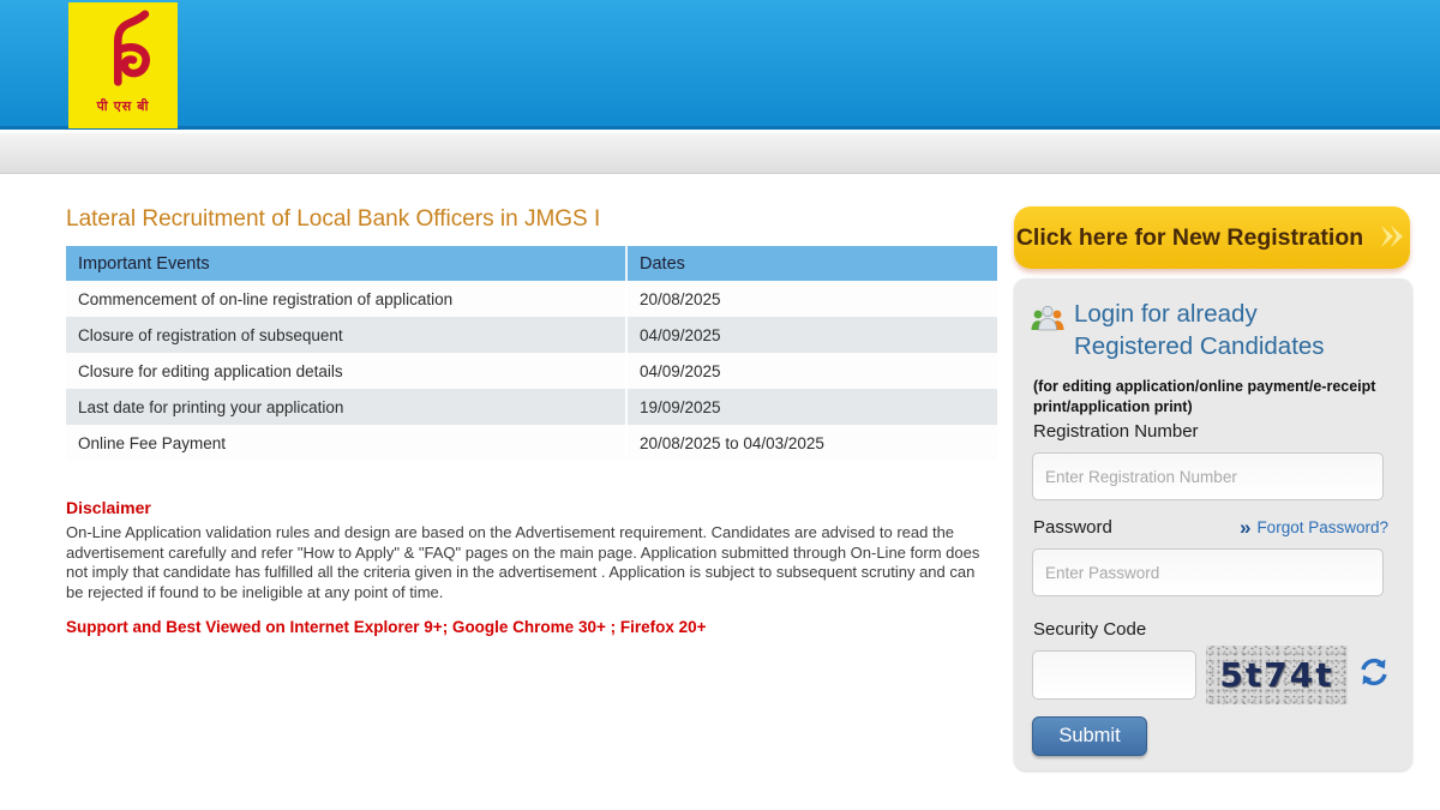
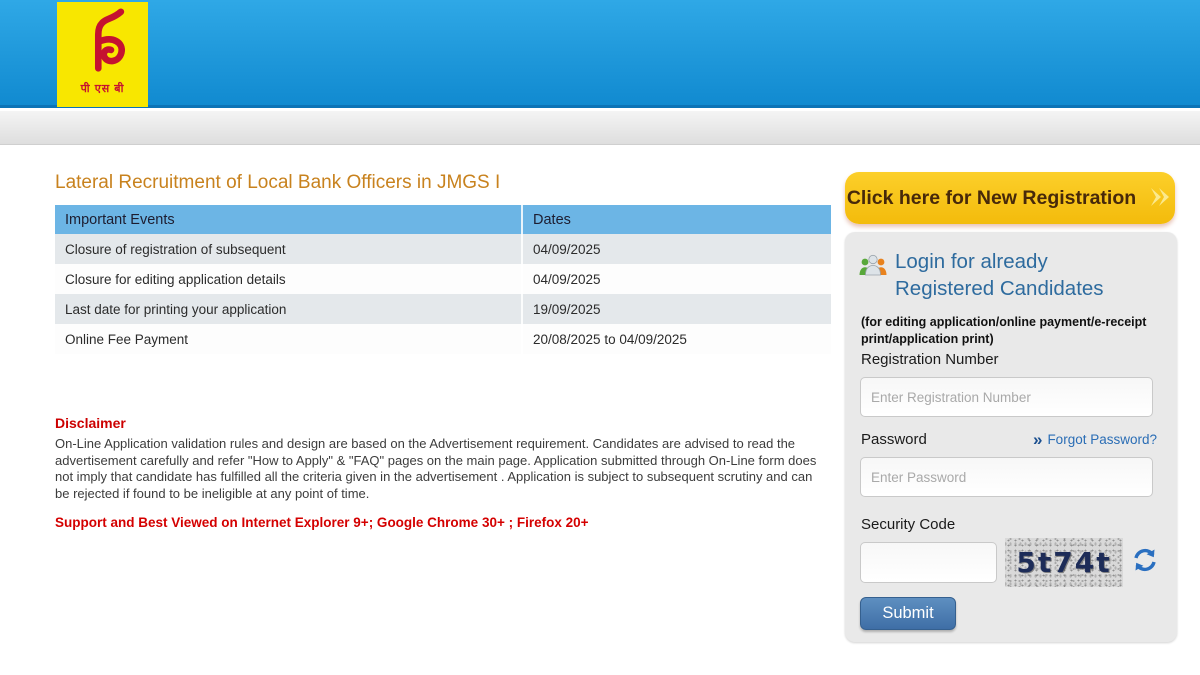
  पी एस बी
  Lateral Recruitment of Local Bank Officers in JMGS I
  Important Events	Dates
- Commencement of on-line registration of application	20/08/2025
  Closure of registration of subsequent	04/09/2025
  Closure for editing application details	04/09/2025
  Last date for printing your application	19/09/2025
- Online Fee Payment	20/08/2025 to 04/03/2025
+ Online Fee Payment	20/08/2025 to 04/09/2025
  Disclaimer
  On-Line Application validation rules and design are based on the Advertisement requirement. Candidates are advised to read the advertisement carefully and refer "How to Apply" & "FAQ" pages on the main page. Application submitted through On-Line form does not imply that candidate has fulfilled all the criteria given in the advertisement . Application is subject to subsequent scrutiny and can be rejected if found to be ineligible at any point of time.
  Support and Best Viewed on Internet Explorer 9+; Google Chrome 30+ ; Firefox 20+
  Click here for New Registration
  Login for already
  Registered Candidates
  (for editing application/online payment/e-receipt print/application print)
  Registration Number
  Enter Registration Number
  Password
  »
  Forgot Password?
  Enter Password
  Security Code
  5t74t
  Submit
